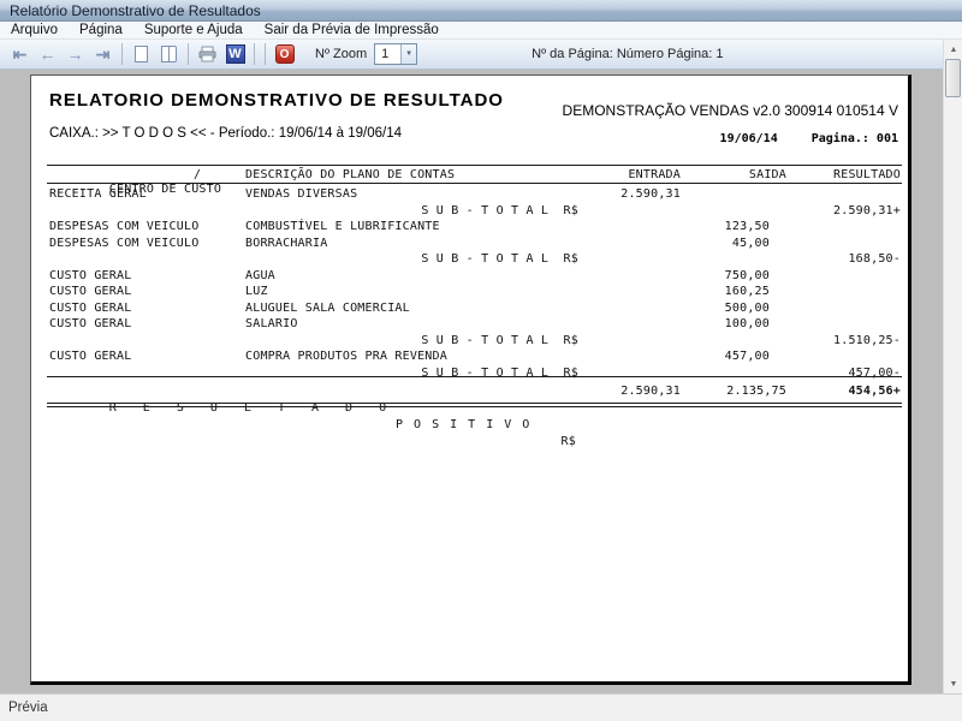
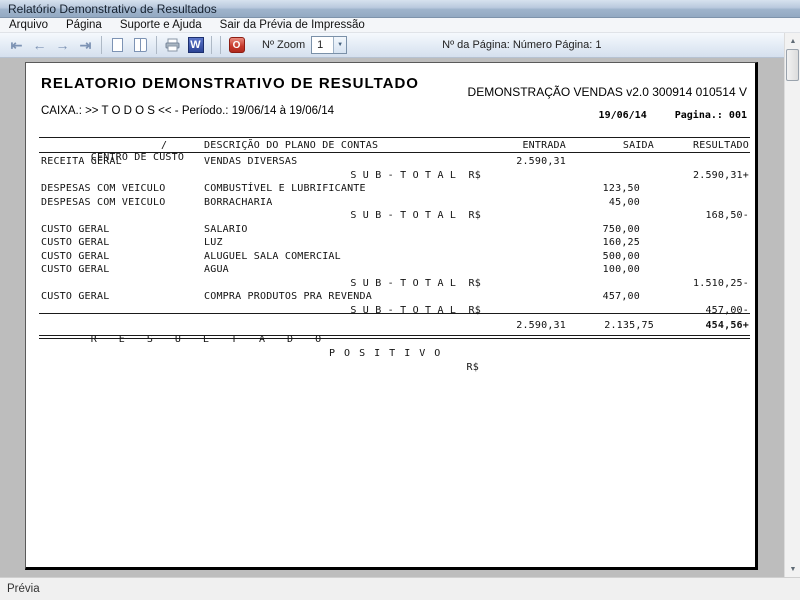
  Relatório Demonstrativo de Resultados
  Arquivo
  Página
  Suporte e Ajuda
  Sair da Prévia de Impressão
  ⇤
  ←
  →
  ⇥
  W
  O
  Nº Zoom
  1
  Nº da Página: Número Página: 1
  RELATORIO DEMONSTRATIVO DE RESULTADO
  DEMONSTRAÇÃO VENDAS v2.0 300914 010514 V
  CAIXA.: >> T O D O S << - Período.: 19/06/14 à 19/06/14
  19/06/14 Pagina.: 001
  CENTRO DE CUSTO
  /
  DESCRIÇÃO DO PLANO DE CONTAS
  ENTRADA
  SAIDA
  RESULTADO
  RECEITA GERAL
  VENDAS DIVERSAS
  2.590,31
  S U B - T O T A L R$
  2.590,31+
  DESPESAS COM VEICULO
  COMBUSTÍVEL E LUBRIFICANTE
  123,50
  DESPESAS COM VEICULO
  BORRACHARIA
  45,00
  S U B - T O T A L R$
  168,50-
  CUSTO GERAL
- AGUA
+ SALARIO
  750,00
  CUSTO GERAL
  LUZ
  160,25
  CUSTO GERAL
  ALUGUEL SALA COMERCIAL
  500,00
  CUSTO GERAL
- SALARIO
+ AGUA
  100,00
  S U B - T O T A L R$
  1.510,25-
  CUSTO GERAL
  COMPRA PRODUTOS PRA REVENDA
  457,00
  S U B - T O T A L R$
  457,00-
  R E S U L T A D O
  P O S I T I V O
  R$
  2.590,31
  2.135,75
  454,56+
  Prévia
